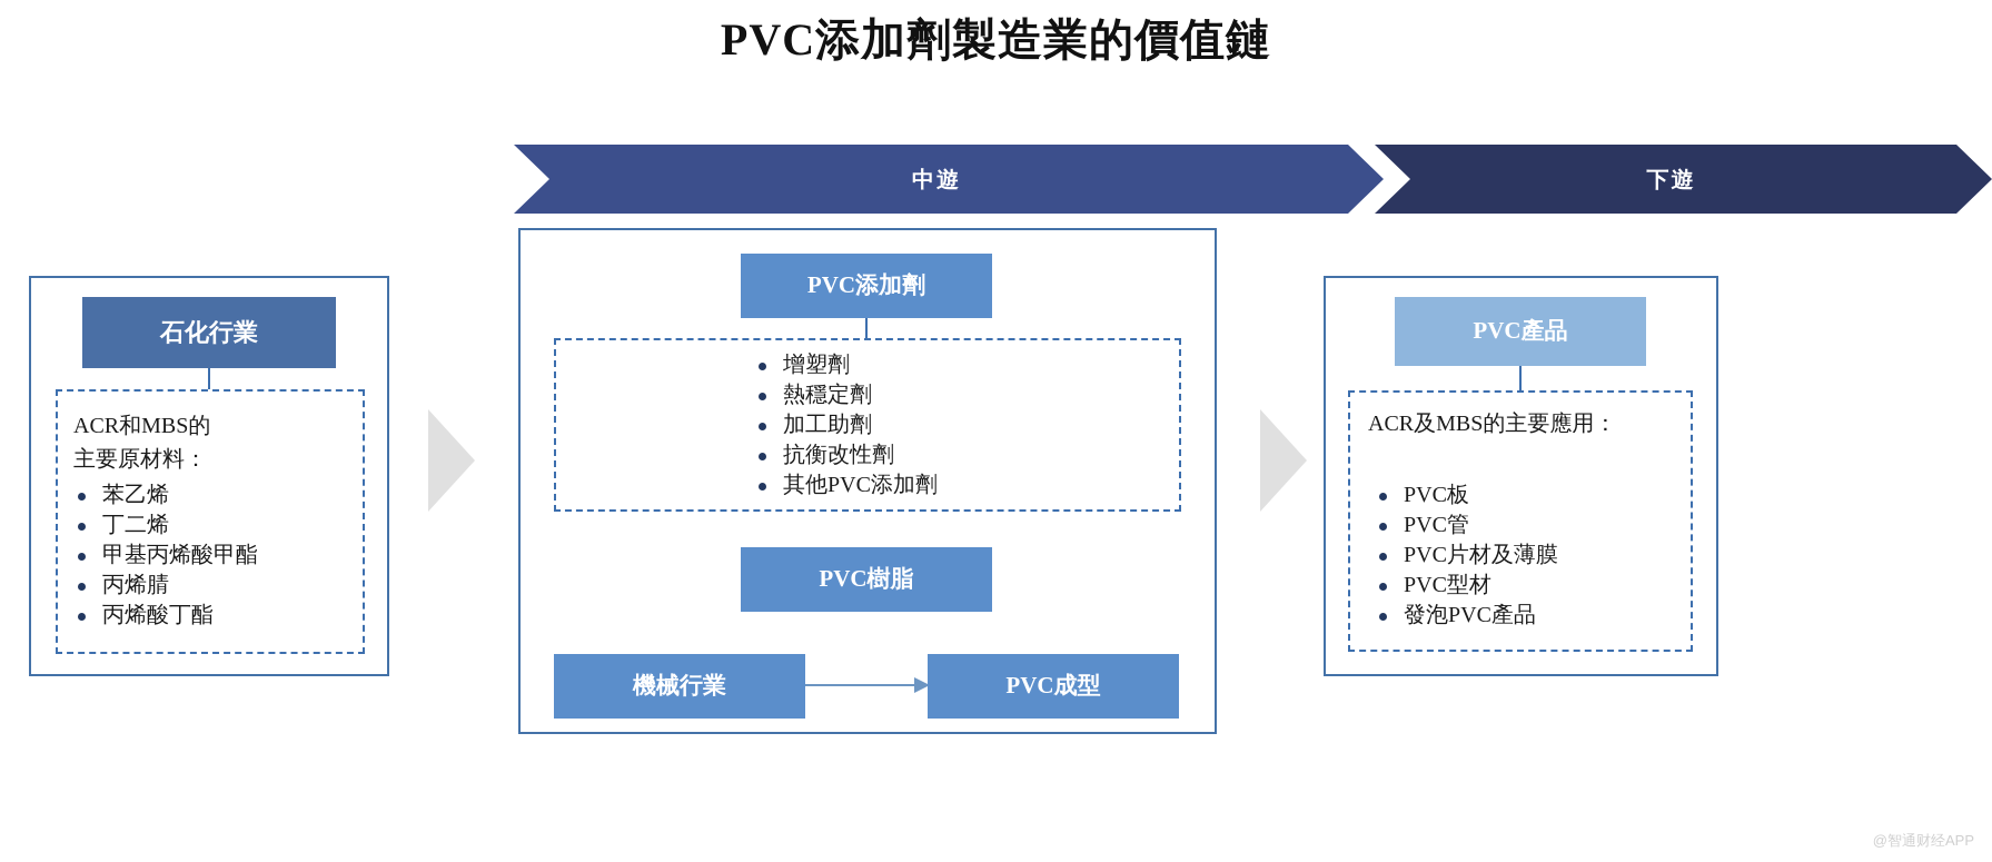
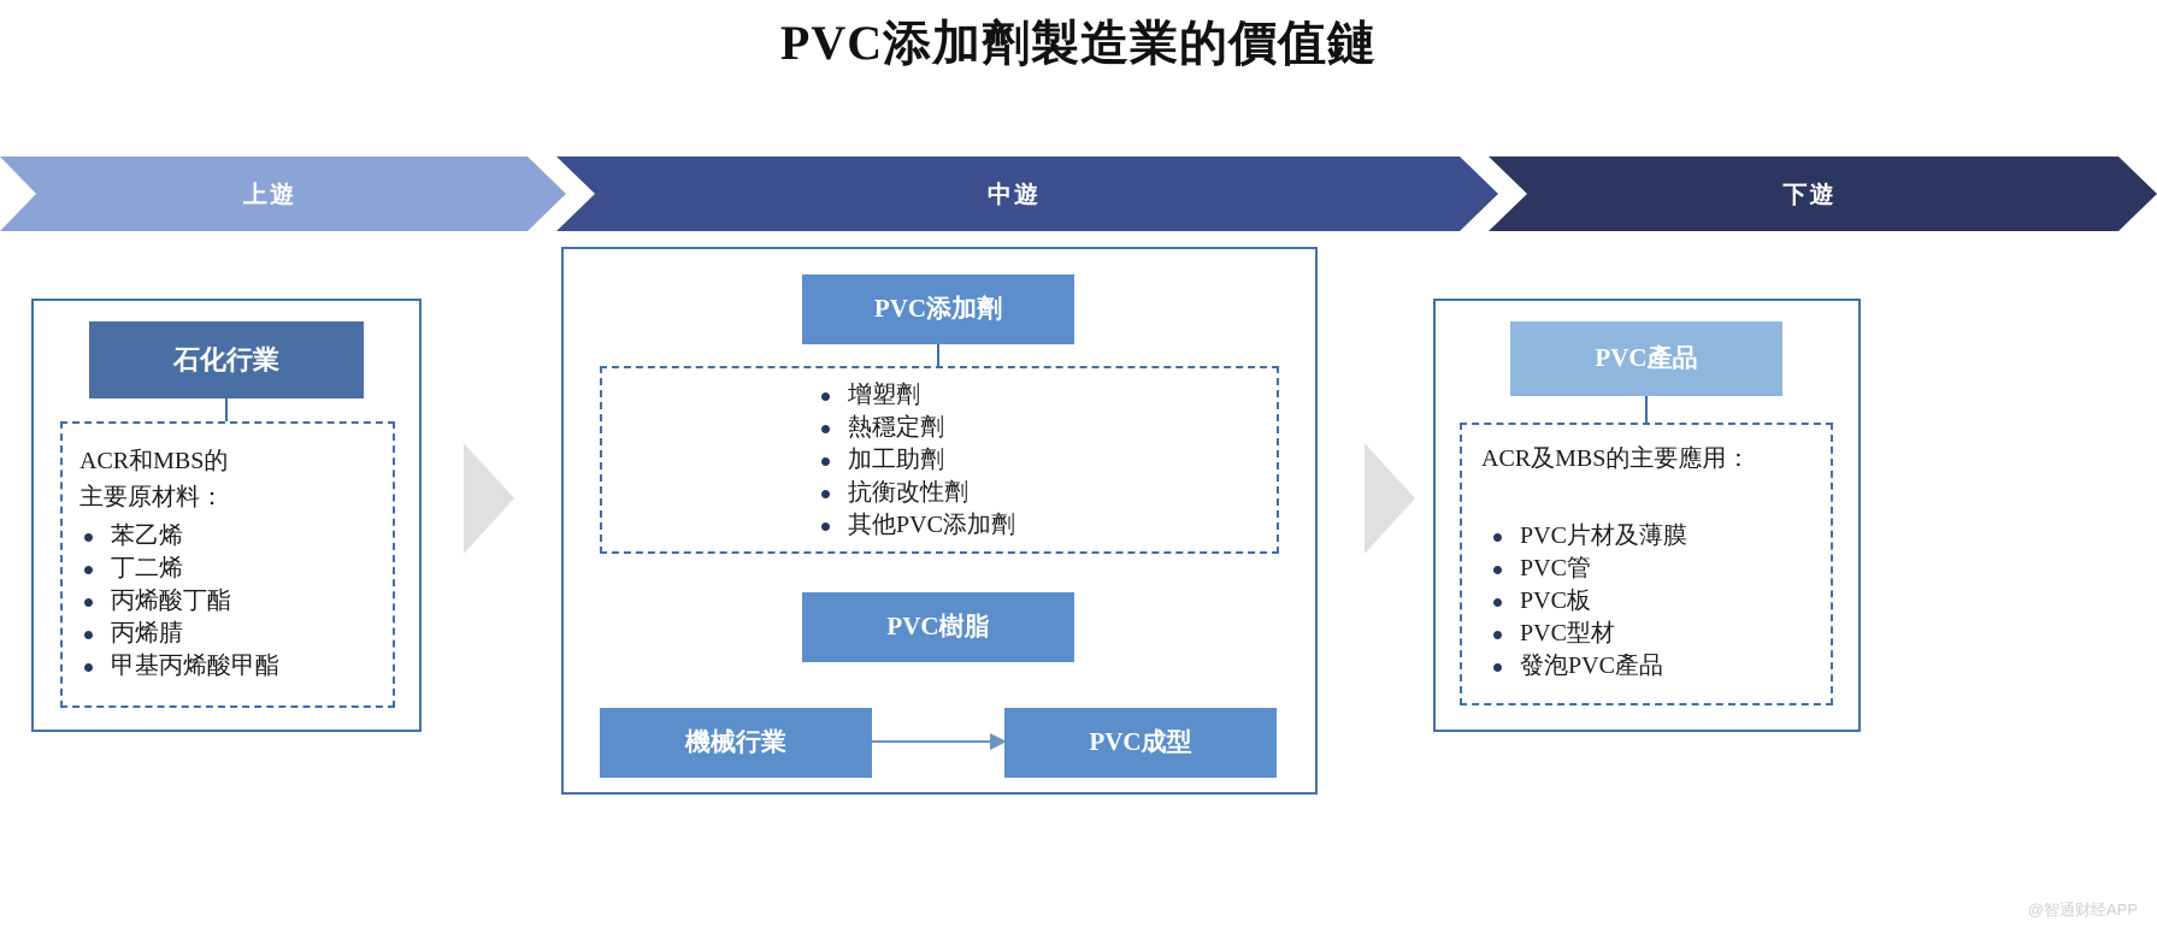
  PVC添加劑製造業的價值鏈
+ 上遊
  中遊
  下遊
  石化行業
  ACR和MBS的
  主要原材料：
  苯乙烯
  丁二烯
- 甲基丙烯酸甲酯
+ 丙烯酸丁酯
  丙烯腈
- 丙烯酸丁酯
+ 甲基丙烯酸甲酯
  PVC添加劑
  增塑劑
  熱穩定劑
  加工助劑
  抗衡改性劑
  其他PVC添加劑
  PVC樹脂
  機械行業
  PVC成型
  PVC產品
  ACR及MBS的主要應用：
- PVC板
+ PVC片材及薄膜
  PVC管
- PVC片材及薄膜
+ PVC板
  PVC型材
  發泡PVC產品
  @智通财经APP
